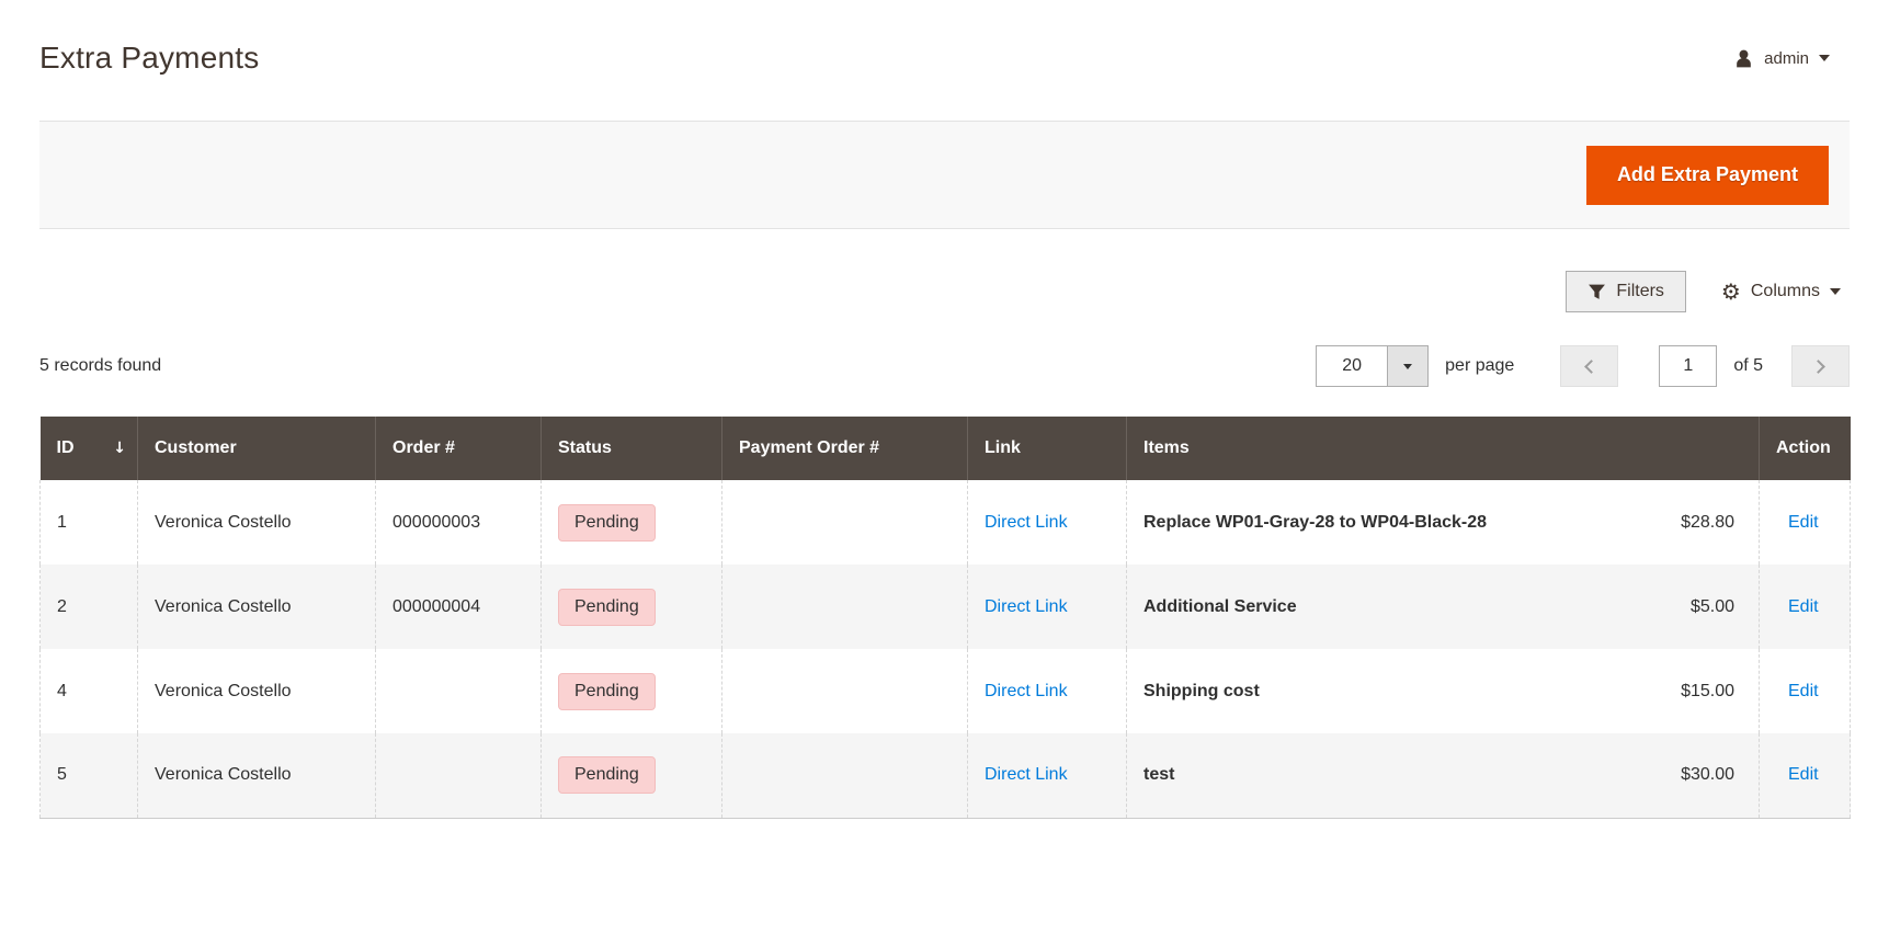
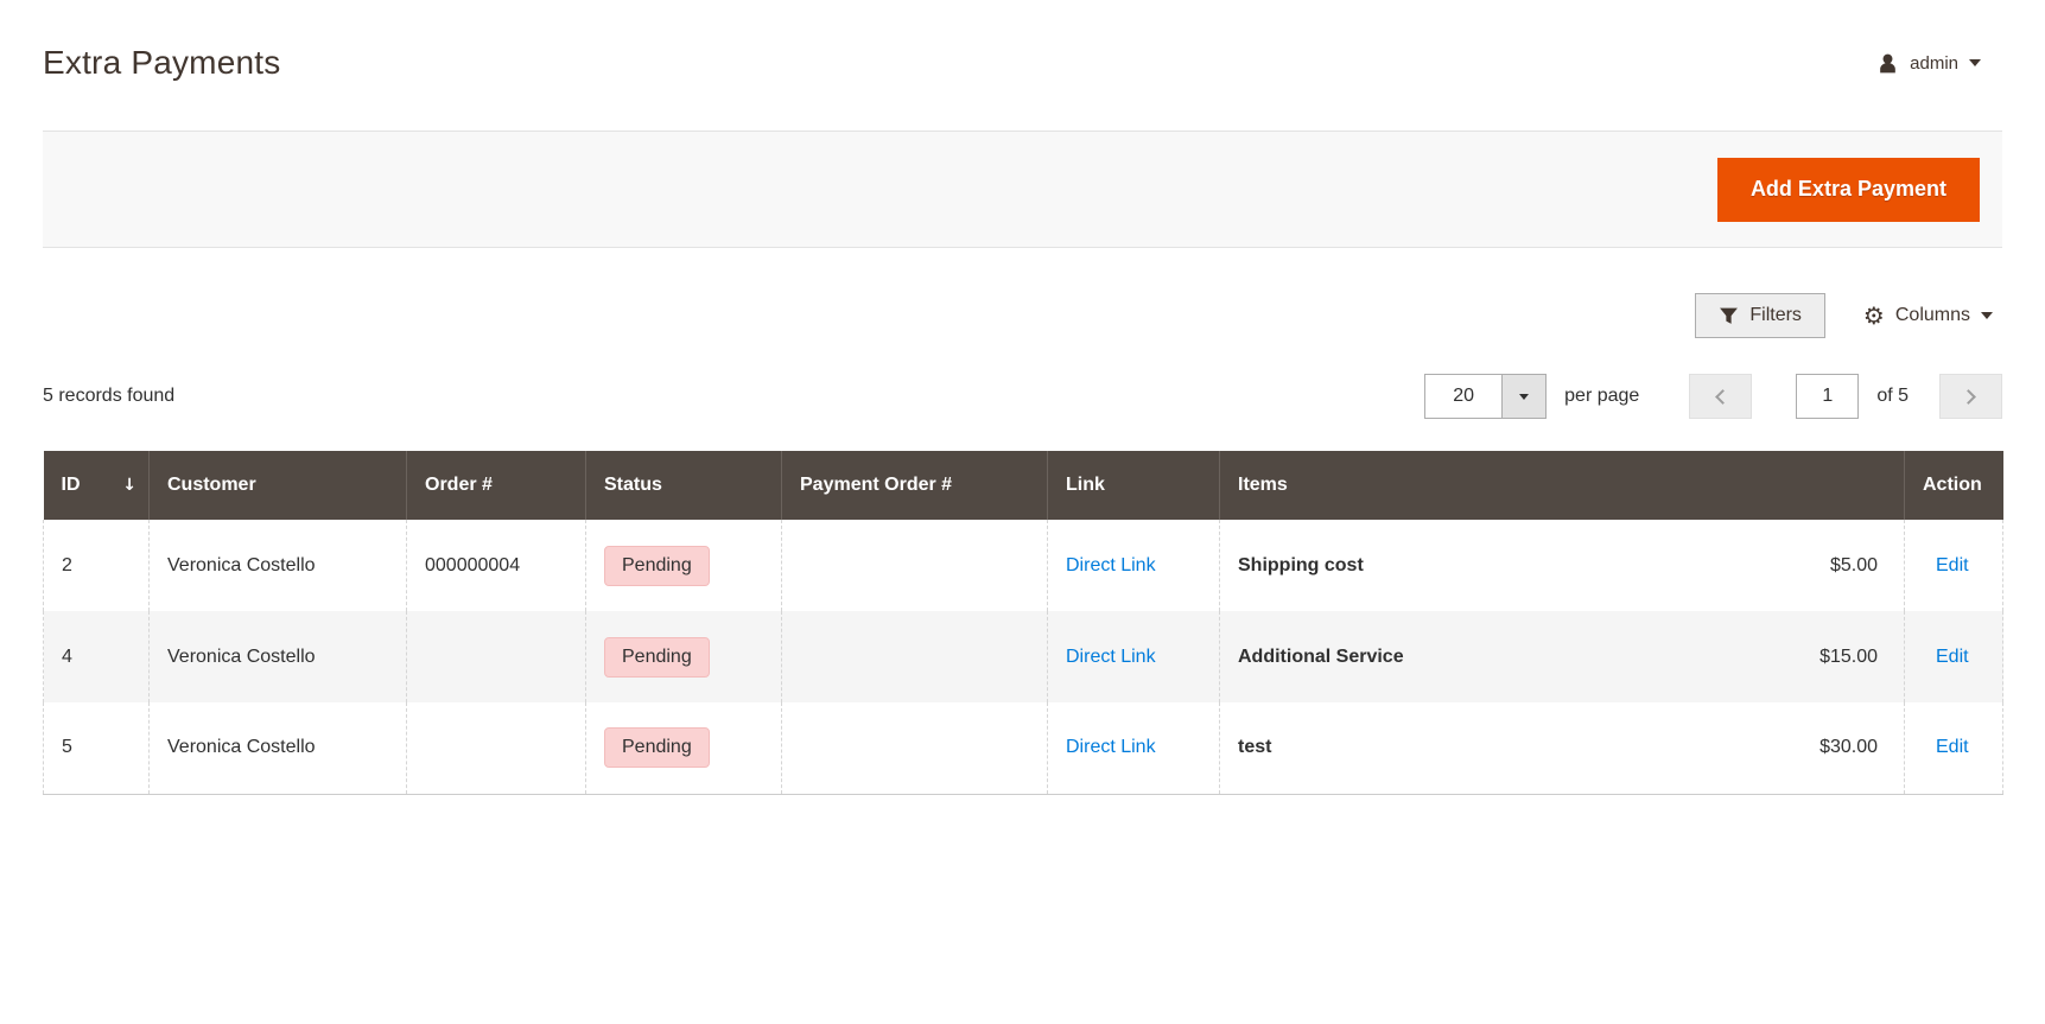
  Extra Payments
  admin
  Add Extra Payment
  Filters
  ⚙
  Columns
  5 records found
  20
  per page
  1
  of 5
  ID ↓	Customer	Order #	Status	Payment Order #	Link	Items	Action
- 1	Veronica Costello	000000003	Pending		Direct Link	Replace WP01-Gray-28 to WP04-Black-28 $28.80	Edit
- 2	Veronica Costello	000000004	Pending		Direct Link	Additional Service $5.00	Edit
+ 2	Veronica Costello	000000004	Pending		Direct Link	Shipping cost $5.00	Edit
- 4	Veronica Costello		Pending		Direct Link	Shipping cost $15.00	Edit
+ 4	Veronica Costello		Pending		Direct Link	Additional Service $15.00	Edit
  5	Veronica Costello		Pending		Direct Link	test $30.00	Edit
